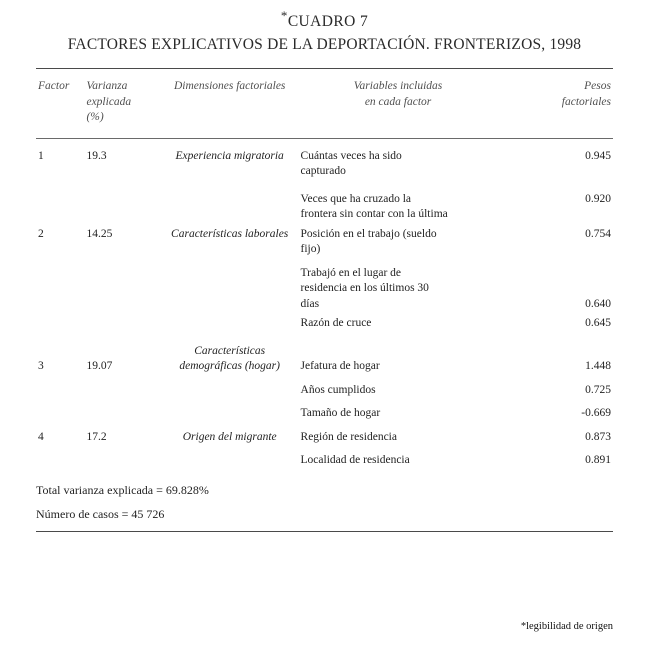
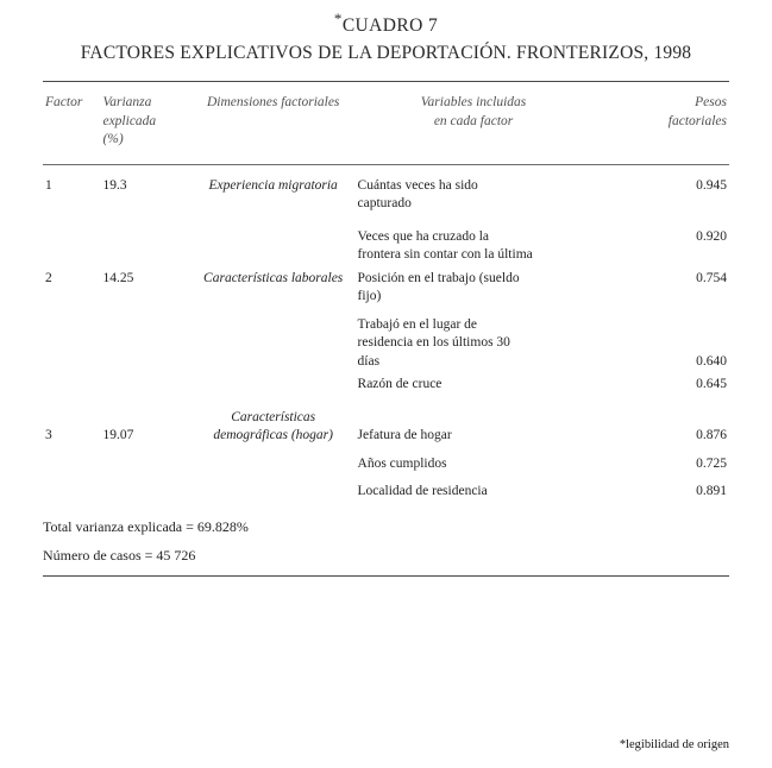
  *CUADRO 7
  FACTORES EXPLICATIVOS DE LA DEPORTACIÓN. FRONTERIZOS, 1998
  Factor	Varianza explicada (%)	Dimensiones factoriales	Variables incluidas en cada factor	Pesos factoriales
  1	19.3	Experiencia migratoria	Cuántas veces ha sido capturado	0.945
  			Veces que ha cruzado la frontera sin contar con la última	0.920
  2	14.25	Características laborales	Posición en el trabajo (sueldo fijo)	0.754
  			Trabajó en el lugar de residencia en los últimos 30 días	0.640
  			Razón de cruce	0.645
- 3	19.07	Características demográficas (hogar)	Jefatura de hogar	1.448
+ 3	19.07	Características demográficas (hogar)	Jefatura de hogar	0.876
  			Años cumplidos	0.725
- 			Tamaño de hogar	-0.669
- 4	17.2	Origen del migrante	Región de residencia	0.873
  			Localidad de residencia	0.891
  Total varianza explicada = 69.828%
  Número de casos = 45 726
  *legibilidad de origen
